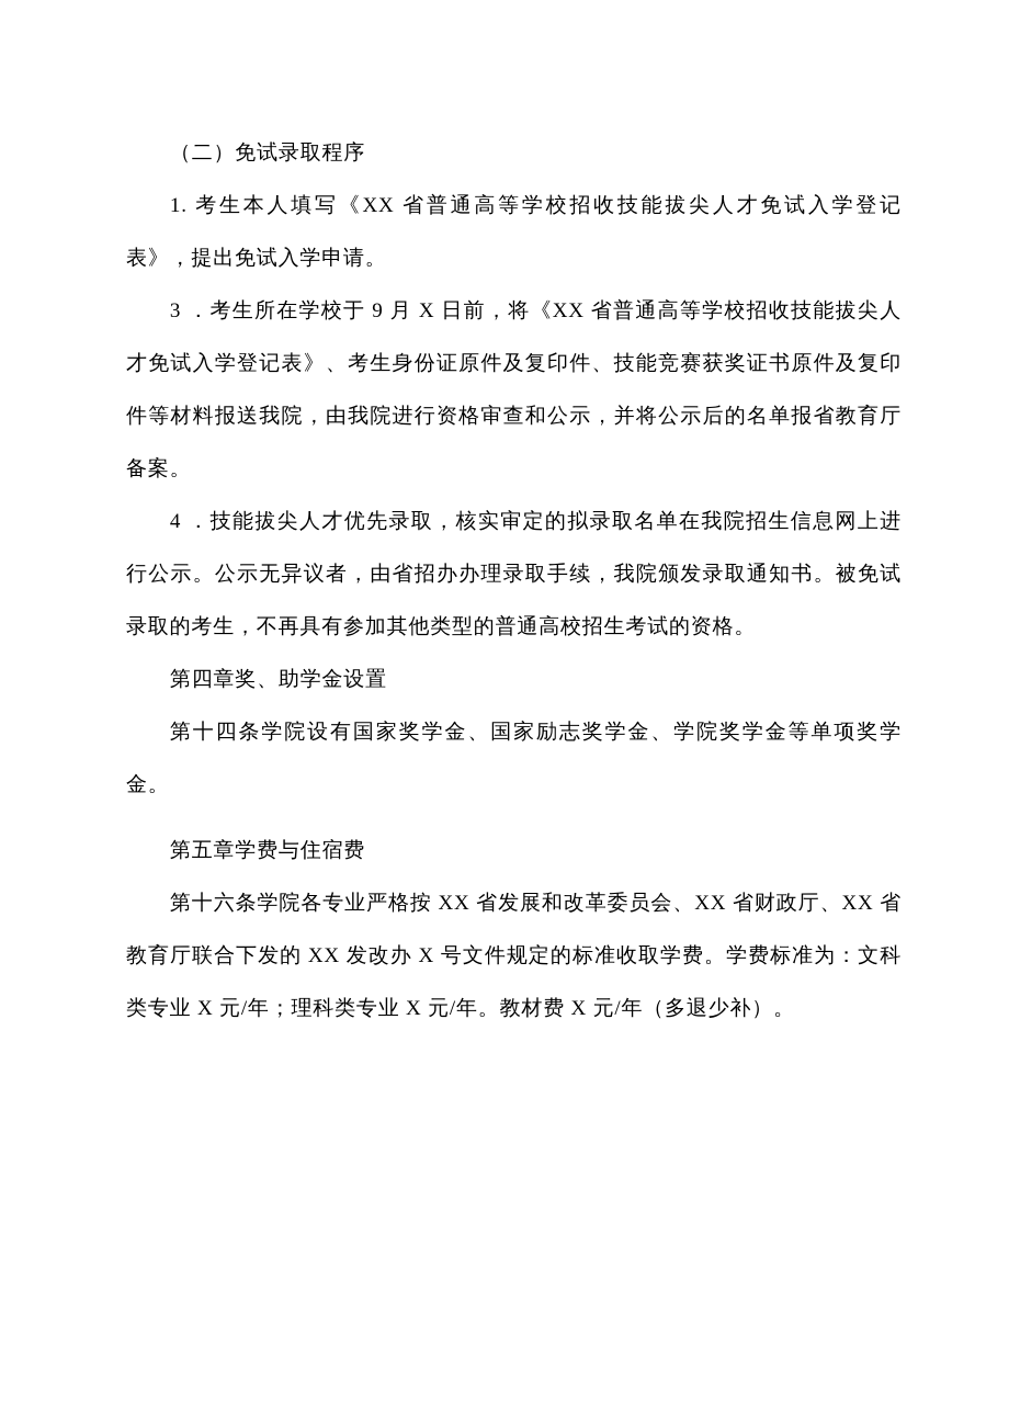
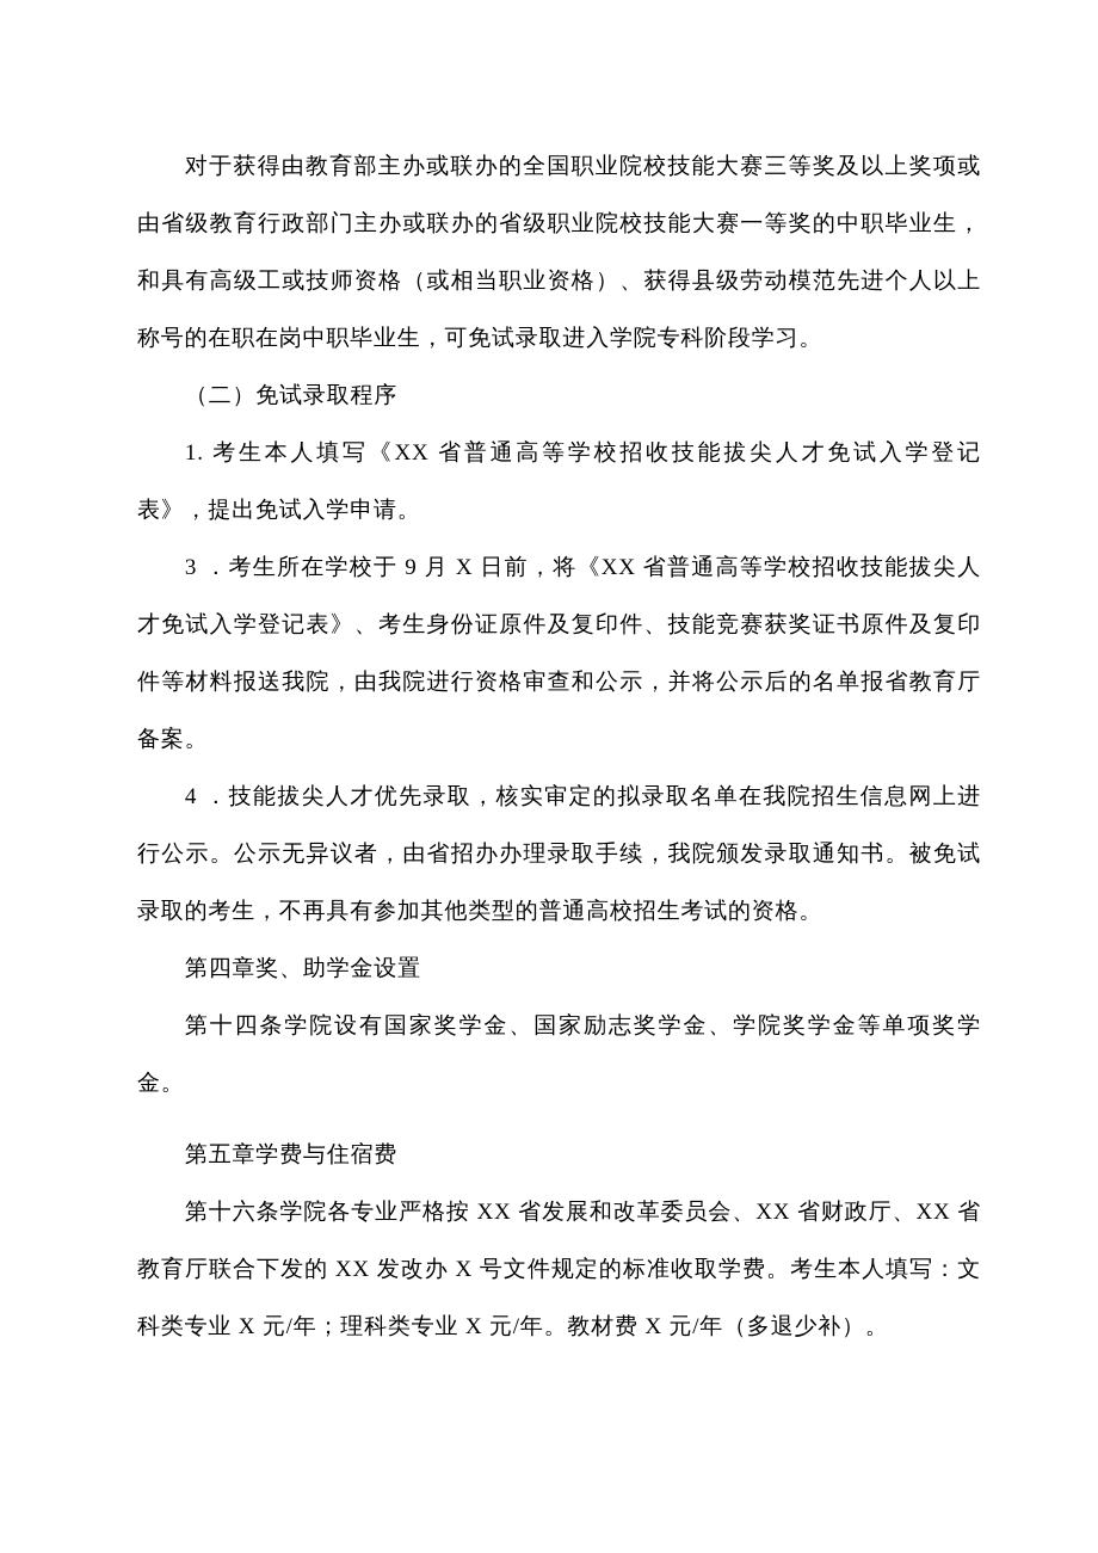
+ 对于获得由教育部主办或联办的全国职业院校技能大赛三等奖及以上奖项或由省级教育行政部门主办或联办的省级职业院校技能大赛一等奖的中职毕业生，和具有高级工或技师资格（或相当职业资格）、获得县级劳动模范先进个人以上称号的在职在岗中职毕业生，可免试录取进入学院专科阶段学习。
  （二）免试录取程序
  1. 考生本人填写《XX 省普通高等学校招收技能拔尖人才免试入学登记表》，提出免试入学申请。
  3 ．考生所在学校于 9 月 X 日前，将《XX 省普通高等学校招收技能拔尖人才免试入学登记表》、考生身份证原件及复印件、技能竞赛获奖证书原件及复印件等材料报送我院，由我院进行资格审查和公示，并将公示后的名单报省教育厅备案。
  4 ．技能拔尖人才优先录取，核实审定的拟录取名单在我院招生信息网上进行公示。公示无异议者，由省招办办理录取手续，我院颁发录取通知书。被免试录取的考生，不再具有参加其他类型的普通高校招生考试的资格。
  第四章奖、助学金设置
  第十四条学院设有国家奖学金、国家励志奖学金、学院奖学金等单项奖学金。
  第五章学费与住宿费
- 第十六条学院各专业严格按 XX 省发展和改革委员会、XX 省财政厅、XX 省教育厅联合下发的 XX 发改办 X 号文件规定的标准收取学费。学费标准为：文科类专业 X 元/年；理科类专业 X 元/年。教材费 X 元/年（多退少补）。
+ 第十六条学院各专业严格按 XX 省发展和改革委员会、XX 省财政厅、XX 省教育厅联合下发的 XX 发改办 X 号文件规定的标准收取学费。考生本人填写：文科类专业 X 元/年；理科类专业 X 元/年。教材费 X 元/年（多退少补）。
